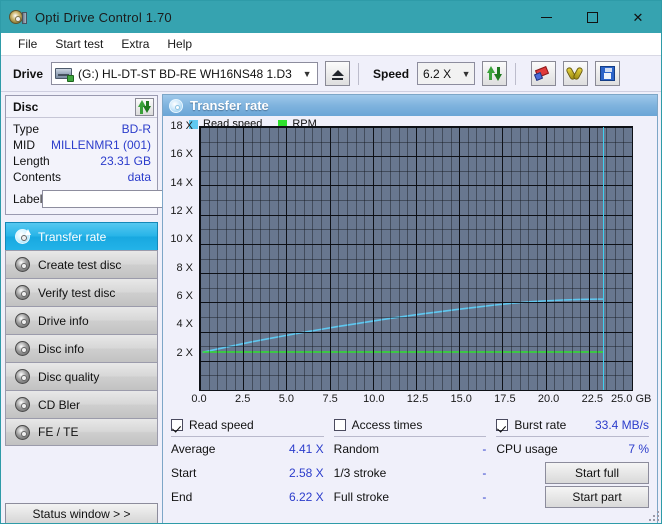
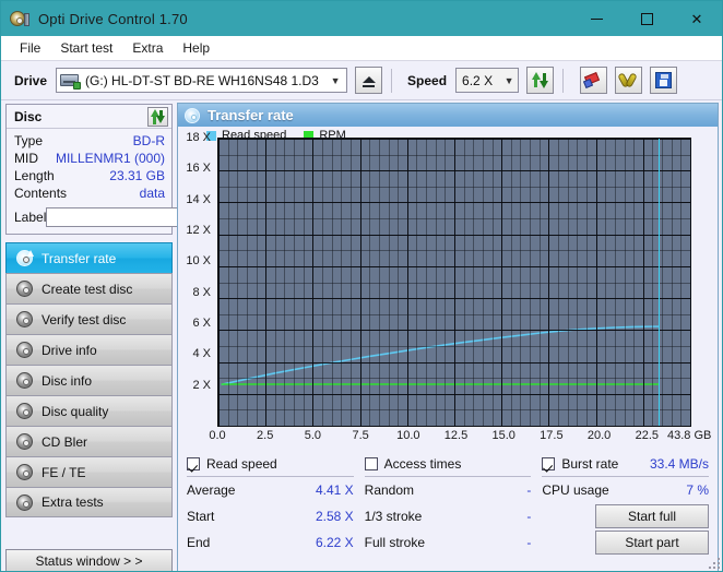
  Opti Drive Control 1.70
  ✕
  File
  Start test
  Extra
  Help
  Drive
  (G:) HL-DT-ST BD-RE WH16NS48 1.D3
  ▼
  Speed
  6.2 X
  ▼
  Disc
  Type
  BD-R
  MID
- MILLENMR1 (001)
+ MILLENMR1 (000)
  Length
  23.31 GB
  Contents
  data
  Label
  Transfer rate
  Create test disc
  Verify test disc
  Drive info
  Disc info
  Disc quality
  CD Bler
  FE / TE
+ Extra tests
  Status window > >
  Transfer rate
  Read speed
  RPM
  2 X
  4 X
  6 X
  8 X
  10 X
  12 X
  14 X
  16 X
  18 X
  0.0
  2.5
  5.0
  7.5
  10.0
  12.5
  15.0
  17.5
  20.0
  22.5
- 25.0 GB
+ 43.8 GB
  Read speed
  Access times
  Burst rate
  33.4 MB/s
  Average
  4.41 X
  Random
  -
  CPU usage
  7 %
  Start
  2.58 X
  1/3 stroke
  -
  Start full
  End
  6.22 X
  Full stroke
  -
  Start part
